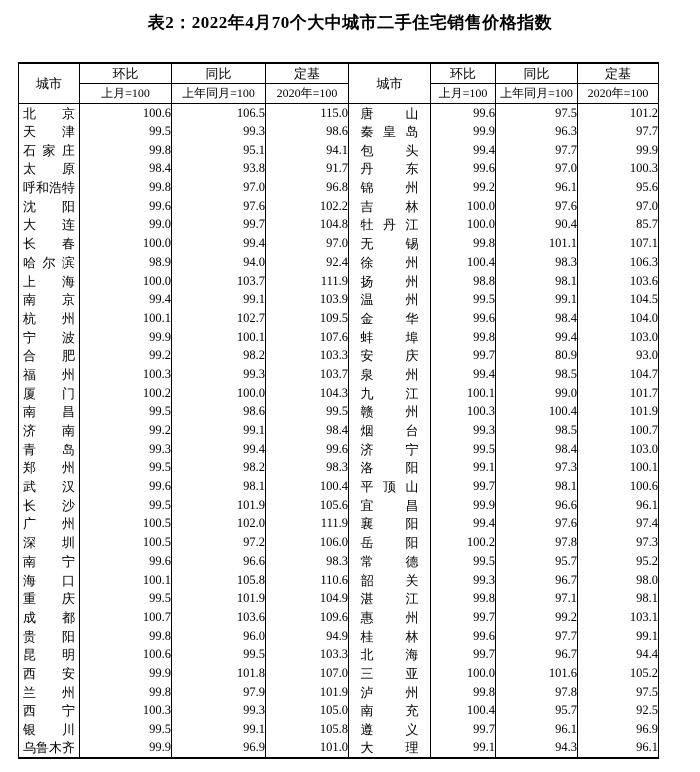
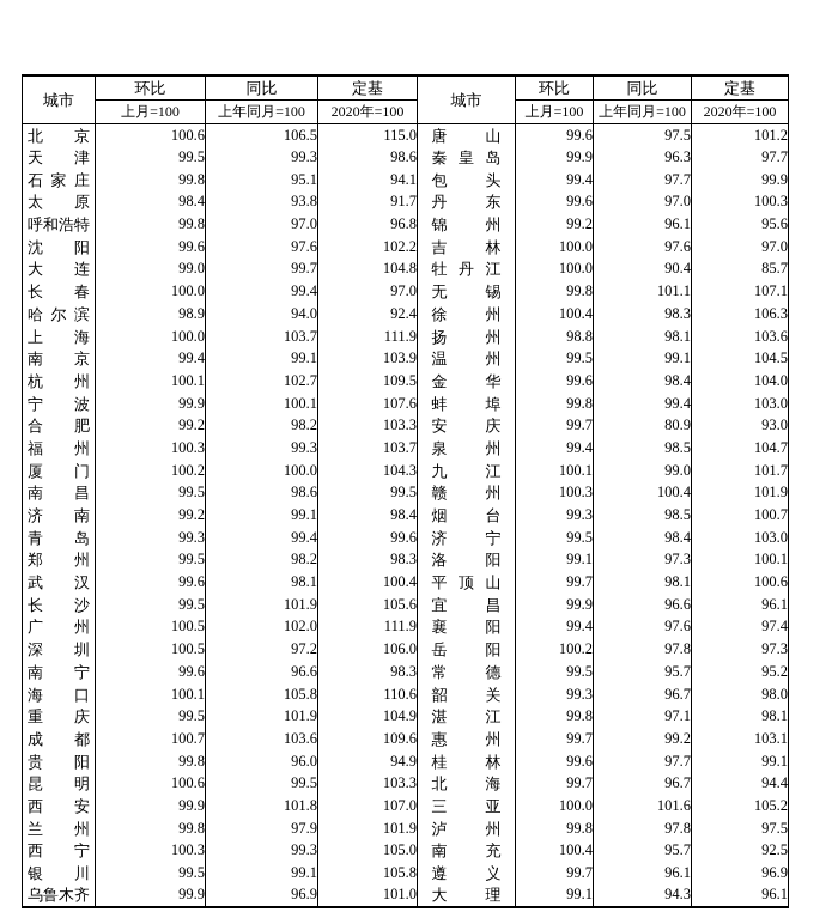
- 表2：2022年4月70个大中城市二手住宅销售价格指数
  城市	环比	同比	定基	城市	环比	同比	定基
  上月=100	上年同月=100	2020年=100	上月=100	上年同月=100	2020年=100
  北 京	100.6	106.5	115.0	唐 山	99.6	97.5	101.2
  天 津	99.5	99.3	98.6	秦 皇 岛	99.9	96.3	97.7
  石 家 庄	99.8	95.1	94.1	包 头	99.4	97.7	99.9
  太 原	98.4	93.8	91.7	丹 东	99.6	97.0	100.3
  呼和浩特	99.8	97.0	96.8	锦 州	99.2	96.1	95.6
  沈 阳	99.6	97.6	102.2	吉 林	100.0	97.6	97.0
  大 连	99.0	99.7	104.8	牡 丹 江	100.0	90.4	85.7
  长 春	100.0	99.4	97.0	无 锡	99.8	101.1	107.1
  哈 尔 滨	98.9	94.0	92.4	徐 州	100.4	98.3	106.3
  上 海	100.0	103.7	111.9	扬 州	98.8	98.1	103.6
  南 京	99.4	99.1	103.9	温 州	99.5	99.1	104.5
  杭 州	100.1	102.7	109.5	金 华	99.6	98.4	104.0
  宁 波	99.9	100.1	107.6	蚌 埠	99.8	99.4	103.0
  合 肥	99.2	98.2	103.3	安 庆	99.7	80.9	93.0
  福 州	100.3	99.3	103.7	泉 州	99.4	98.5	104.7
  厦 门	100.2	100.0	104.3	九 江	100.1	99.0	101.7
  南 昌	99.5	98.6	99.5	赣 州	100.3	100.4	101.9
  济 南	99.2	99.1	98.4	烟 台	99.3	98.5	100.7
  青 岛	99.3	99.4	99.6	济 宁	99.5	98.4	103.0
  郑 州	99.5	98.2	98.3	洛 阳	99.1	97.3	100.1
  武 汉	99.6	98.1	100.4	平 顶 山	99.7	98.1	100.6
  长 沙	99.5	101.9	105.6	宜 昌	99.9	96.6	96.1
  广 州	100.5	102.0	111.9	襄 阳	99.4	97.6	97.4
  深 圳	100.5	97.2	106.0	岳 阳	100.2	97.8	97.3
  南 宁	99.6	96.6	98.3	常 德	99.5	95.7	95.2
  海 口	100.1	105.8	110.6	韶 关	99.3	96.7	98.0
  重 庆	99.5	101.9	104.9	湛 江	99.8	97.1	98.1
  成 都	100.7	103.6	109.6	惠 州	99.7	99.2	103.1
  贵 阳	99.8	96.0	94.9	桂 林	99.6	97.7	99.1
  昆 明	100.6	99.5	103.3	北 海	99.7	96.7	94.4
  西 安	99.9	101.8	107.0	三 亚	100.0	101.6	105.2
  兰 州	99.8	97.9	101.9	泸 州	99.8	97.8	97.5
  西 宁	100.3	99.3	105.0	南 充	100.4	95.7	92.5
  银 川	99.5	99.1	105.8	遵 义	99.7	96.1	96.9
  乌鲁木齐	99.9	96.9	101.0	大 理	99.1	94.3	96.1
